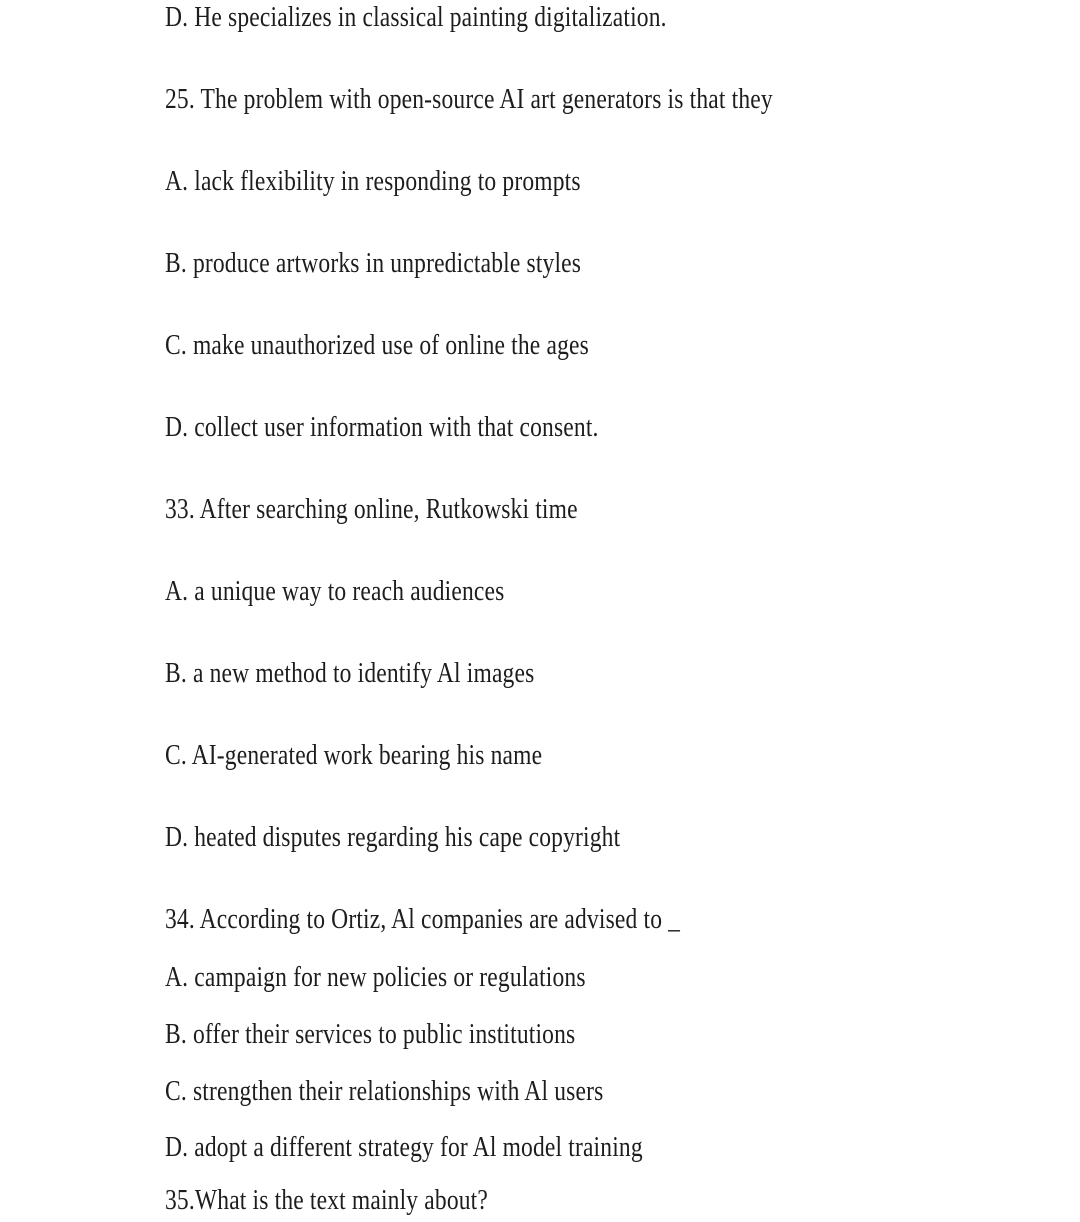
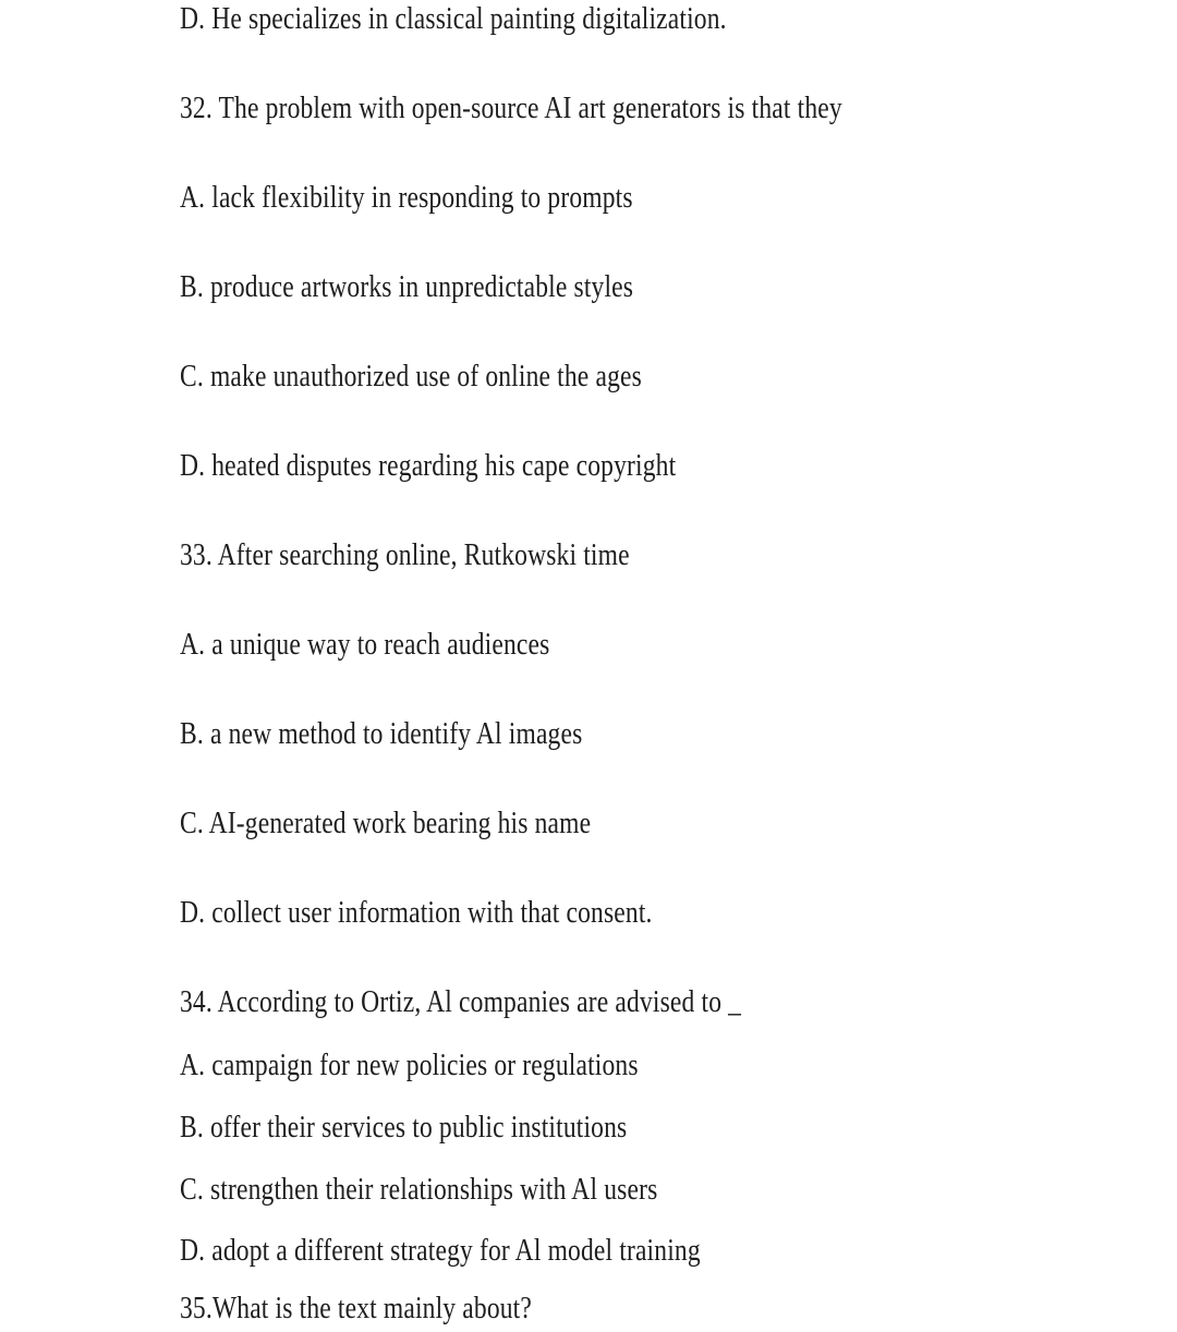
  D. He specializes in classical painting digitalization.
- 25. The problem with open-source AI art generators is that they
+ 32. The problem with open-source AI art generators is that they
  A. lack flexibility in responding to prompts
  B. produce artworks in unpredictable styles
  C. make unauthorized use of online the ages
- D. collect user information with that consent.
+ D. heated disputes regarding his cape copyright
  33. After searching online, Rutkowski time
  A. a unique way to reach audiences
  B. a new method to identify Al images
  C. AI-generated work bearing his name
- D. heated disputes regarding his cape copyright
+ D. collect user information with that consent.
  34. According to Ortiz, Al companies are advised to _
  A. campaign for new policies or regulations
  B. offer their services to public institutions
  C. strengthen their relationships with Al users
  D. adopt a different strategy for Al model training
  35.What is the text mainly about?
